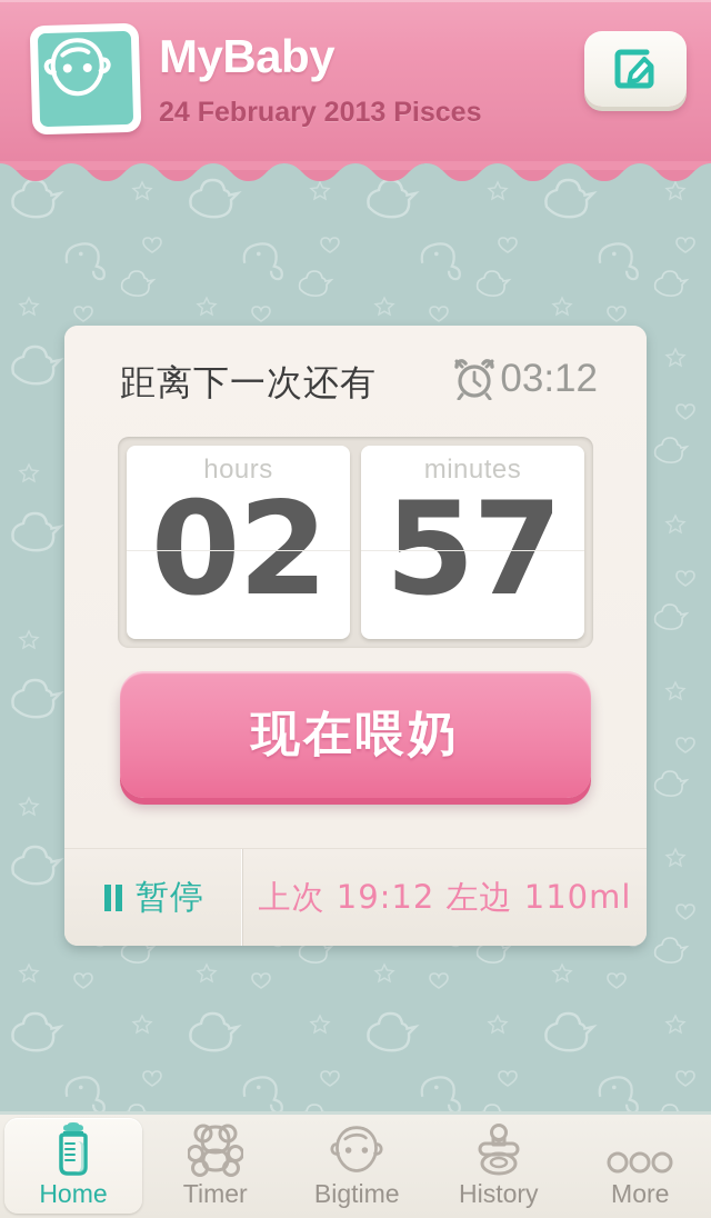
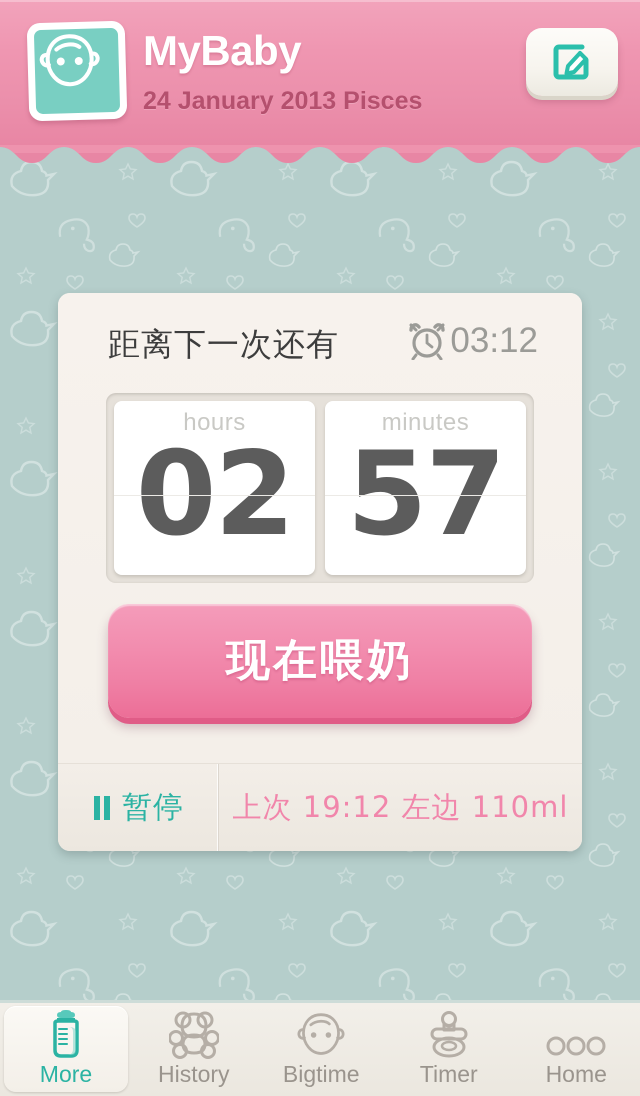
  MyBaby
- 24 February 2013 Pisces
+ 24 January 2013 Pisces
  距离下一次还有
  03:12
  hours
  minutes
  现在喂奶
  暂停
  上次 19:12 左边 110ml
- Home
+ More
- Timer
+ History
  Bigtime
- History
+ Timer
- More
+ Home
